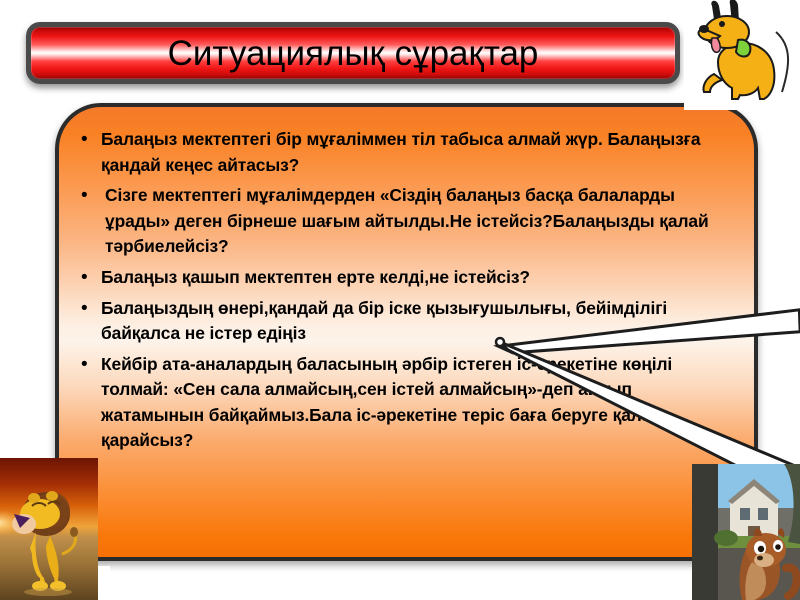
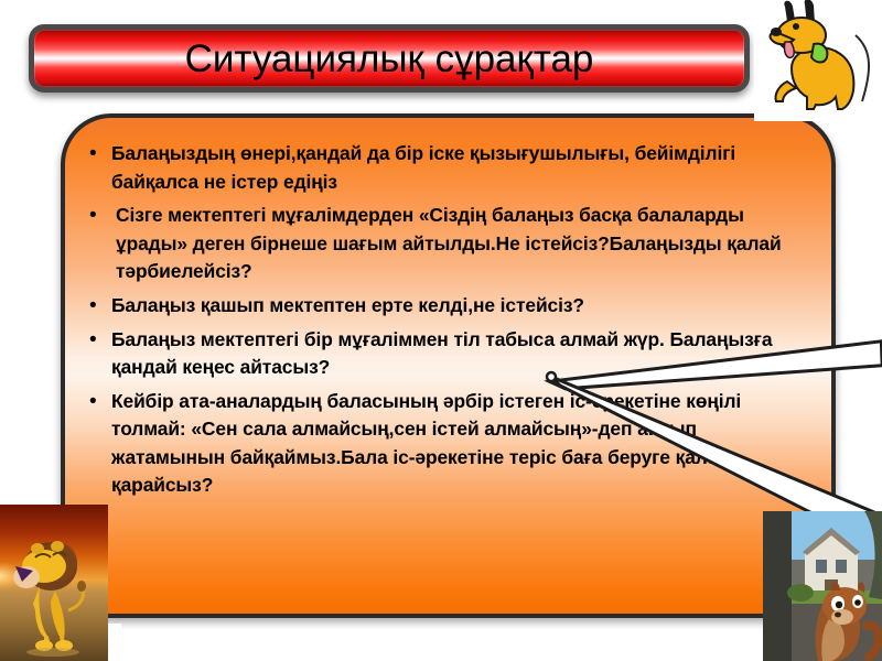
  Ситуациялық сұрақтар
  •
- Балаңыз мектептегі бір мұғаліммен тіл табыса алмай жүр. Балаңызға қандай кеңес айтасыз?
+ Балаңыздың өнері,қандай да бір іске қызығушылығы, бейімділігі байқалса не істер едіңіз
  •
  Сізге мектептегі мұғалімдерден «Сіздің балаңыз басқа балаларды ұрады» деген бірнеше шағым айтылды.Не істейсіз?Балаңызды қалай тәрбиелейсіз?
  •
  Балаңыз қашып мектептен ерте келді,не істейсіз?
  •
- Балаңыздың өнері,қандай да бір іске қызығушылығы, бейімділігі байқалса не істер едіңіз
+ Балаңыз мектептегі бір мұғаліммен тіл табыса алмай жүр. Балаңызға қандай кеңес айтасыз?
  •
  Кейбір ата-аналардың баласының әрбір істеген ісекетіне көңілі толмай: «Сен сала алмайсың,сен істей алмайсың»-депп жатамынын байқаймыз.Бала іс-әрекетіне теріс баға беруге қа қарайсыз?
